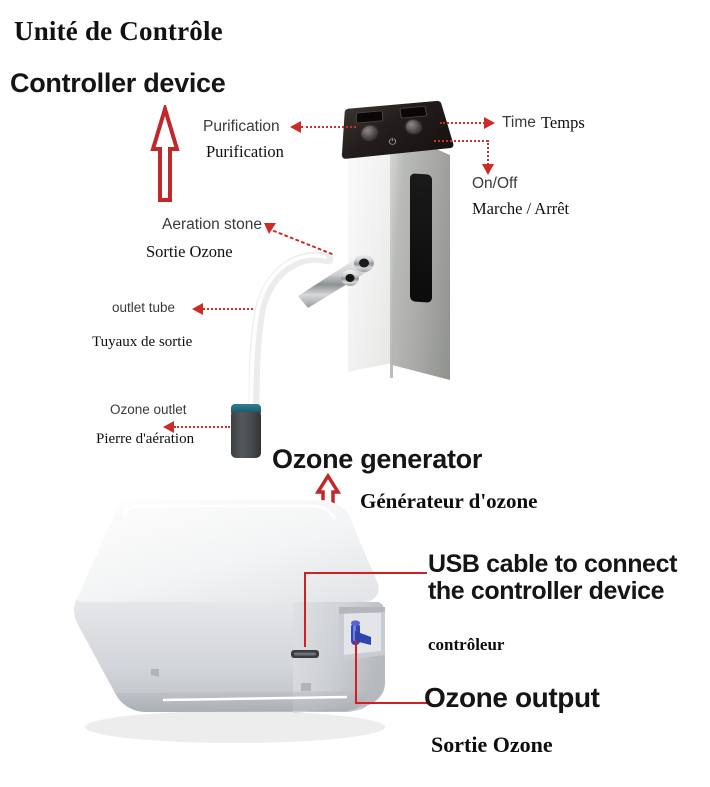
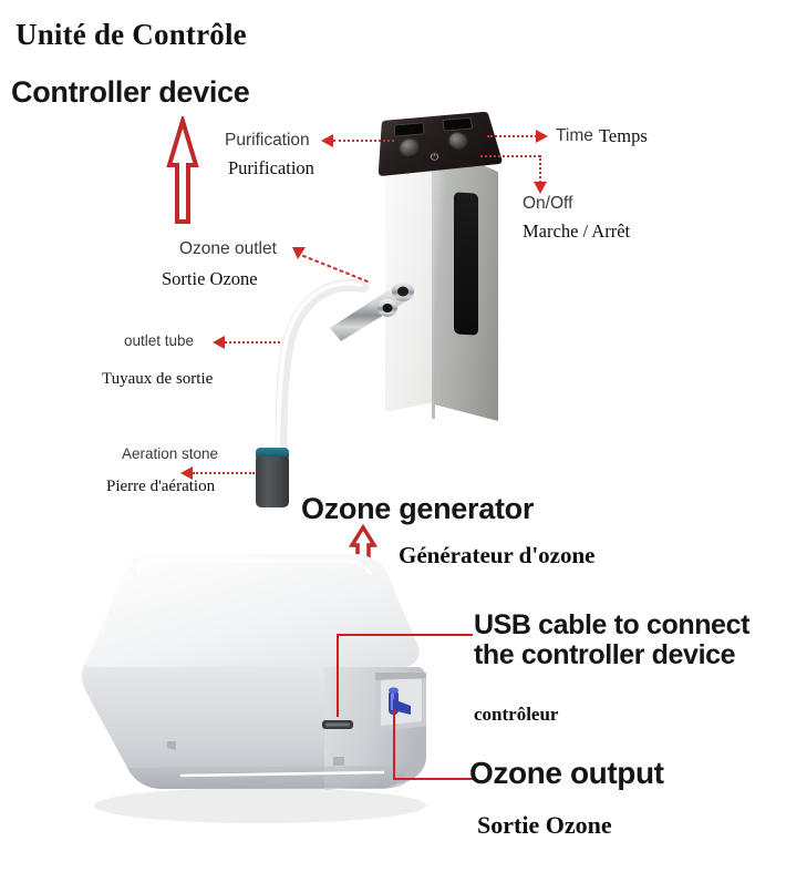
  Unité de Contrôle
  Controller device
  Purification
  Purification
  Time
  Temps
  On/Off
  Marche / Arrêt
- Aeration stone
+ Ozone outlet
  Sortie Ozone
  outlet tube
  Tuyaux de sortie
- Ozone outlet
+ Aeration stone
  Pierre d'aération
  Ozone generator
  Générateur d'ozone
  USB cable to connect
  the controller device
  contrôleur
  Ozone output
  Sortie Ozone
